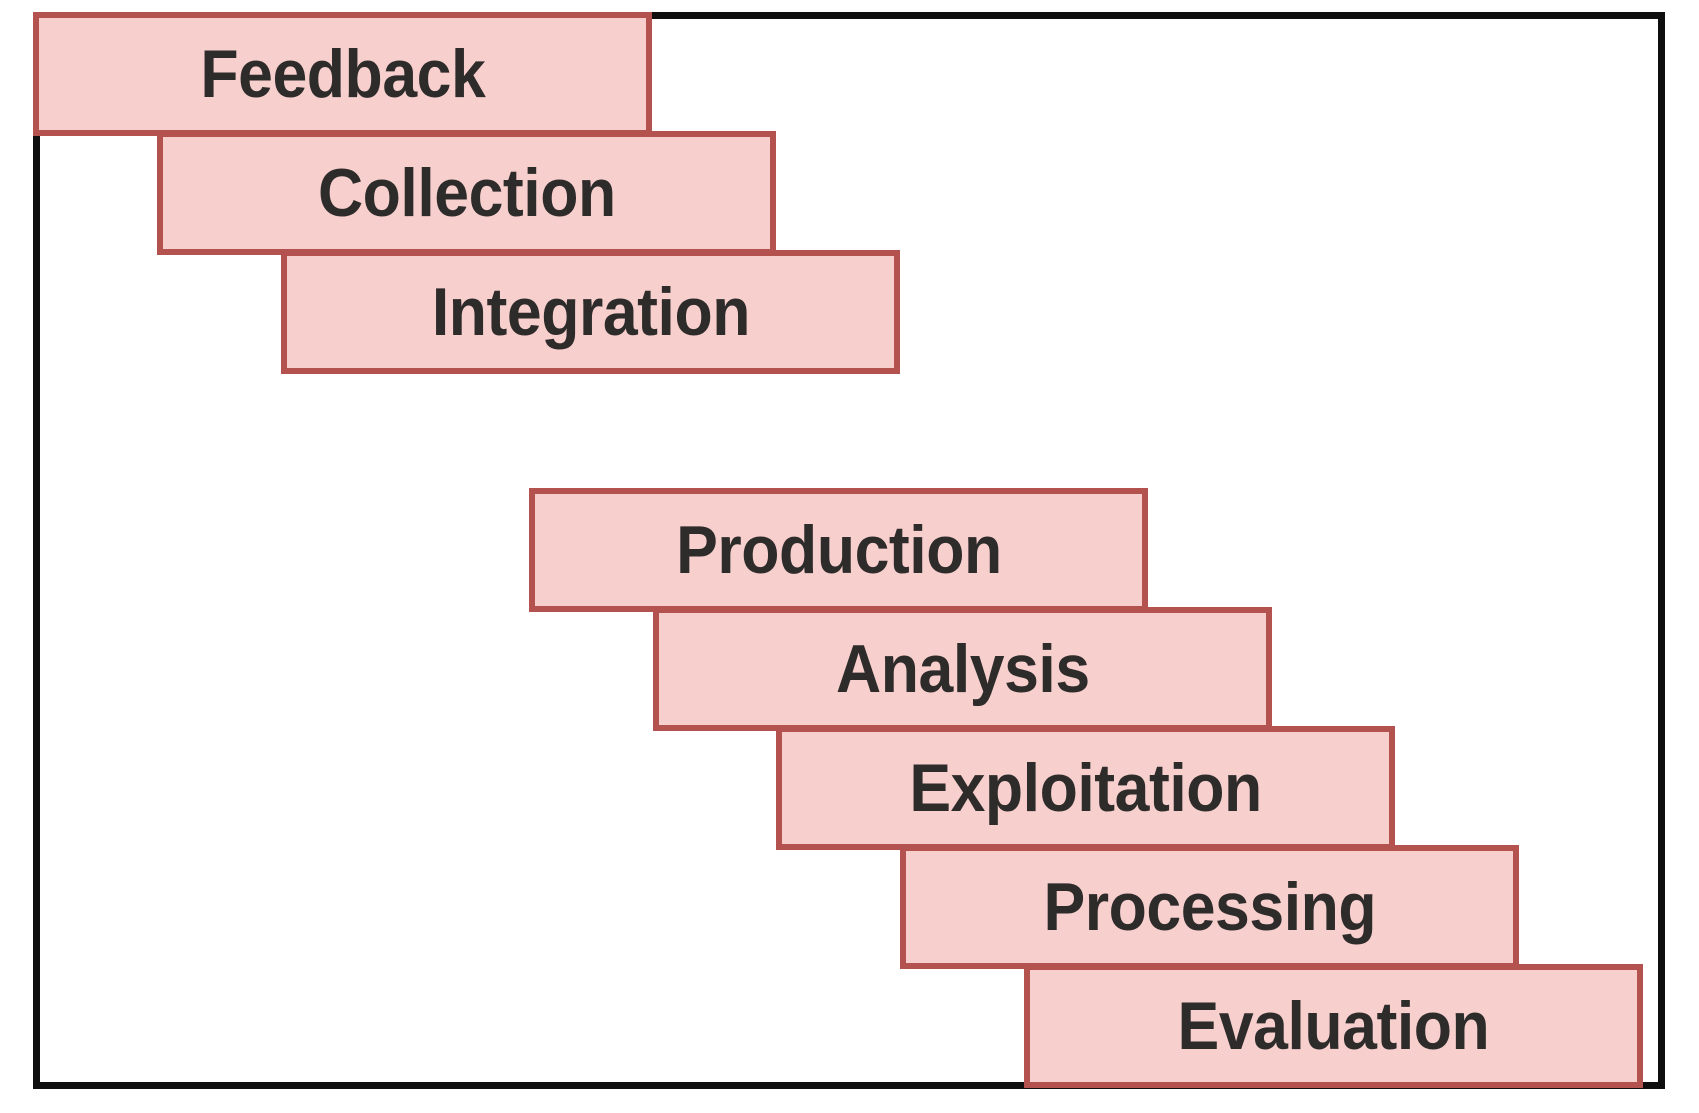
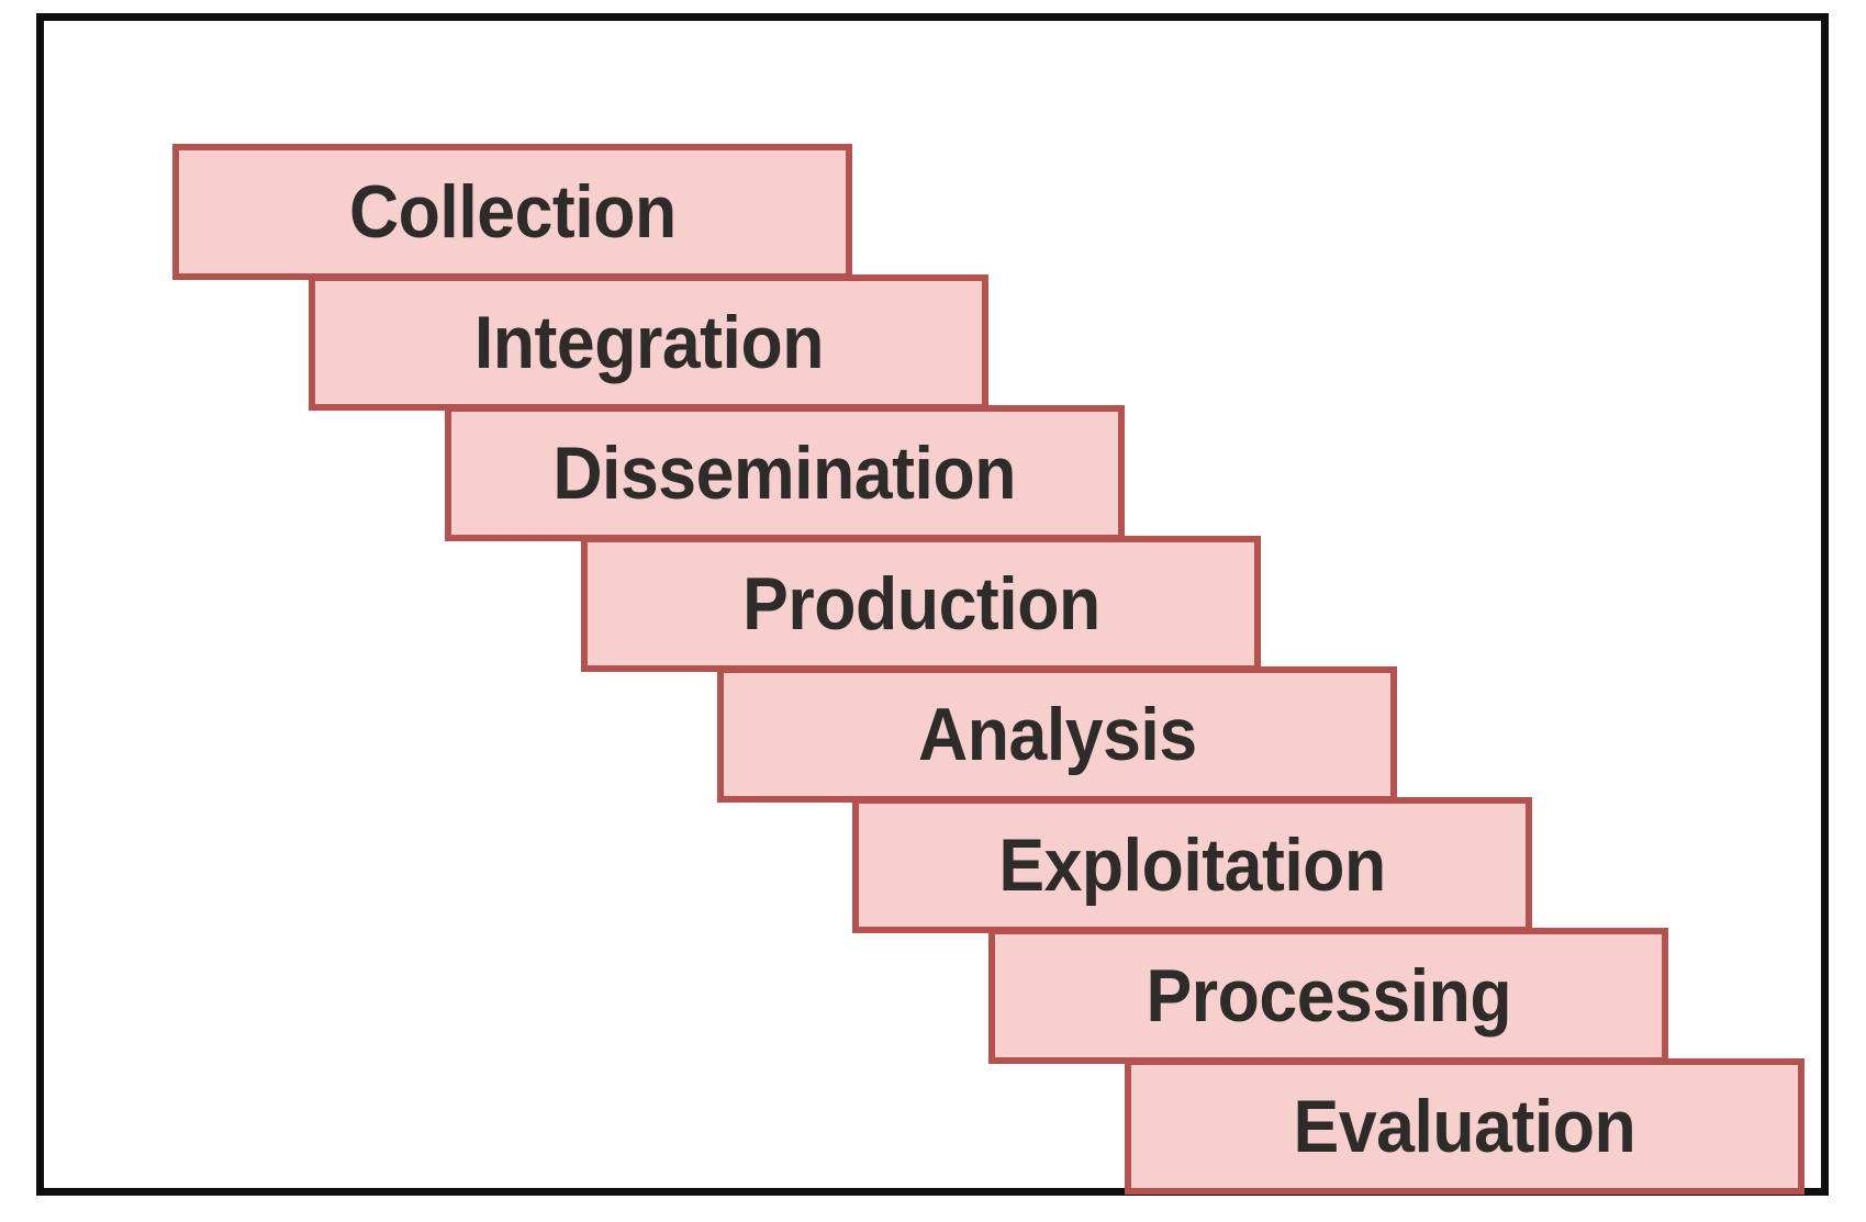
- Feedback
  Collection
  Integration
+ Dissemination
  Production
  Analysis
  Exploitation
  Processing
  Evaluation
